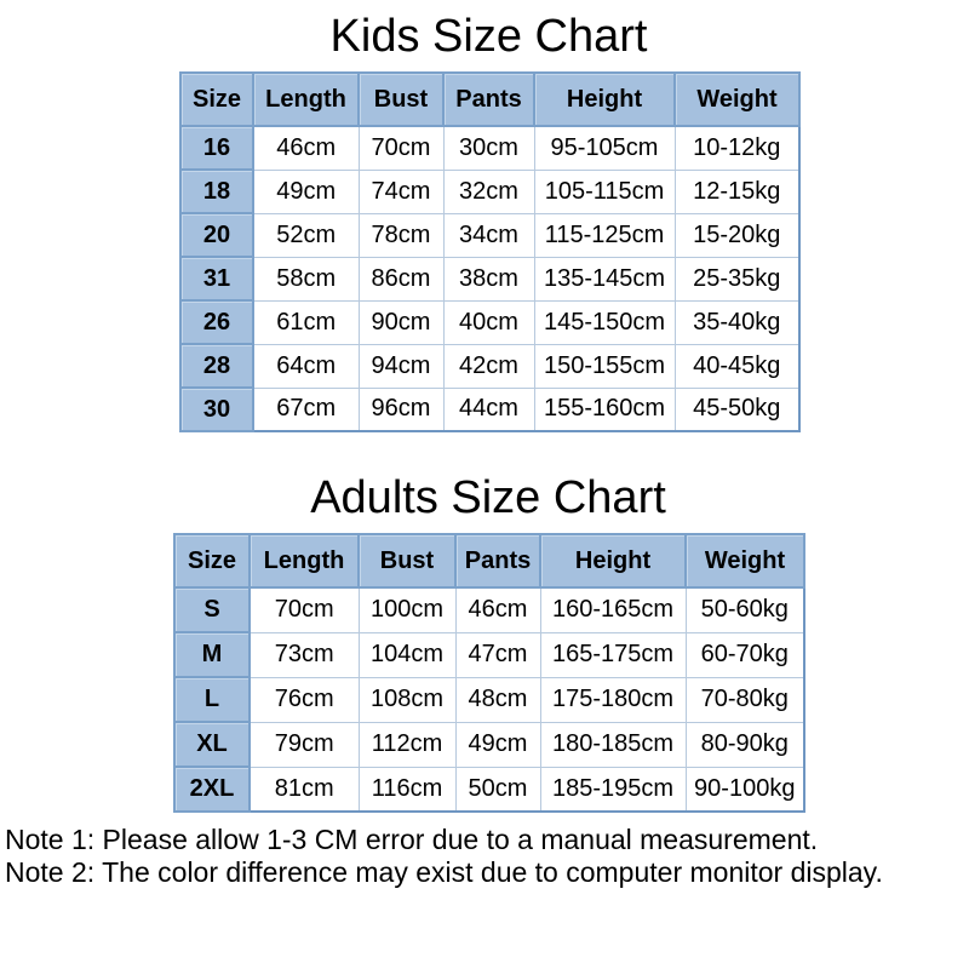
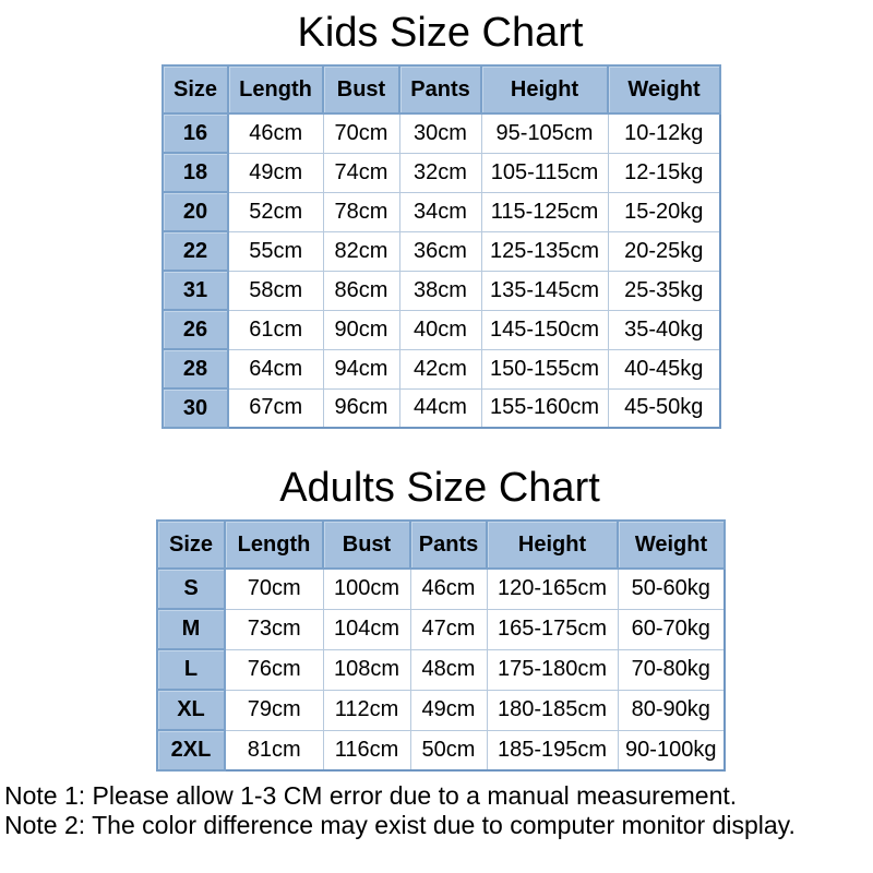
  Kids Size Chart
  Size	Length	Bust	Pants	Height	Weight
  16	46cm	70cm	30cm	95-105cm	10-12kg
  18	49cm	74cm	32cm	105-115cm	12-15kg
  20	52cm	78cm	34cm	115-125cm	15-20kg
+ 22	55cm	82cm	36cm	125-135cm	20-25kg
  31	58cm	86cm	38cm	135-145cm	25-35kg
  26	61cm	90cm	40cm	145-150cm	35-40kg
  28	64cm	94cm	42cm	150-155cm	40-45kg
  30	67cm	96cm	44cm	155-160cm	45-50kg
  Adults Size Chart
  Size	Length	Bust	Pants	Height	Weight
- S	70cm	100cm	46cm	160-165cm	50-60kg
+ S	70cm	100cm	46cm	120-165cm	50-60kg
  M	73cm	104cm	47cm	165-175cm	60-70kg
  L	76cm	108cm	48cm	175-180cm	70-80kg
  XL	79cm	112cm	49cm	180-185cm	80-90kg
  2XL	81cm	116cm	50cm	185-195cm	90-100kg
  Note 1: Please allow 1-3 CM error due to a manual measurement.
  Note 2: The color difference may exist due to computer monitor display.
